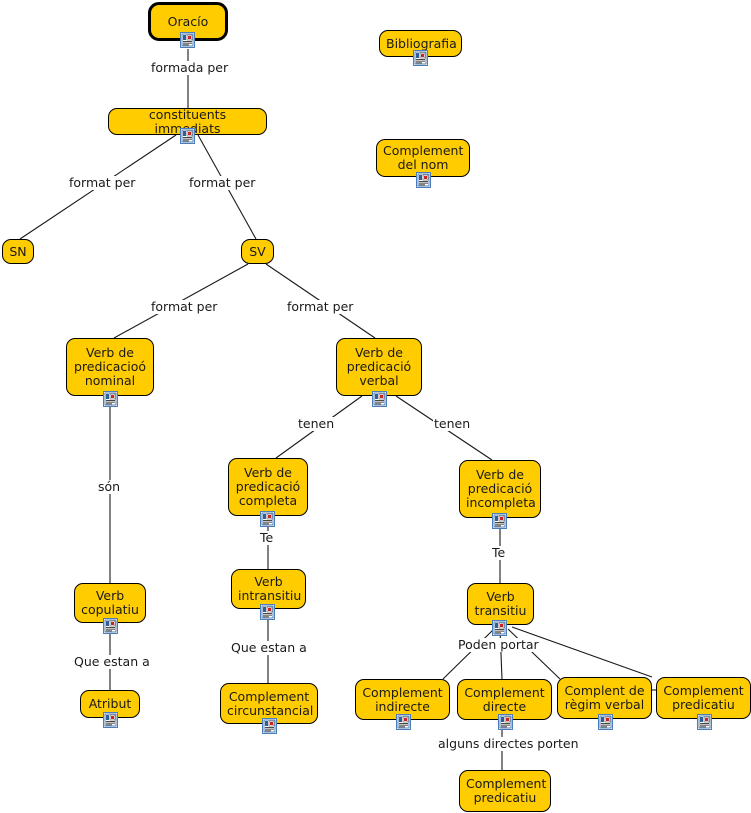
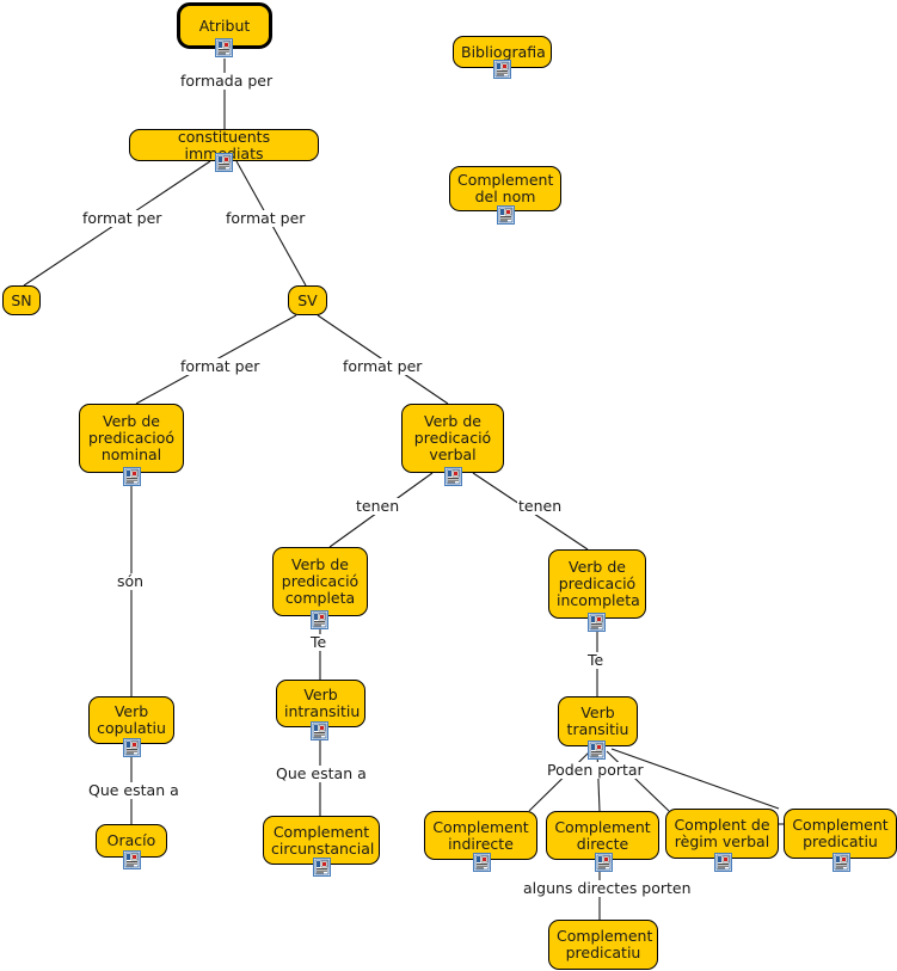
- Oracío
+ Atribut
  Bibliografia
  constituents immiats
  Complement
  del nom
  SN
  SV
  Verb de
  predicacioó
  nominal
  Verb de
  predicació
  verbal
  Verb de
  predicació
  completa
  Verb de
  predicació
  incompleta
  Verb
  copulatiu
  Verb
  intransitiu
  Verb
  transitiu
- Atribut
+ Oracío
  Complement
  circunstancial
  Complement
  indirecte
  Complement
  directe
  Complent de
  règim verbal
  Complement
  predicatiu
  Complement
  predicatiu
  formada per
  format per
  format per
  format per
  format per
  tenen
  tenen
  són
  Te
  Te
  Que estan a
  Que estan a
  Poden portar
  alguns directes porten
